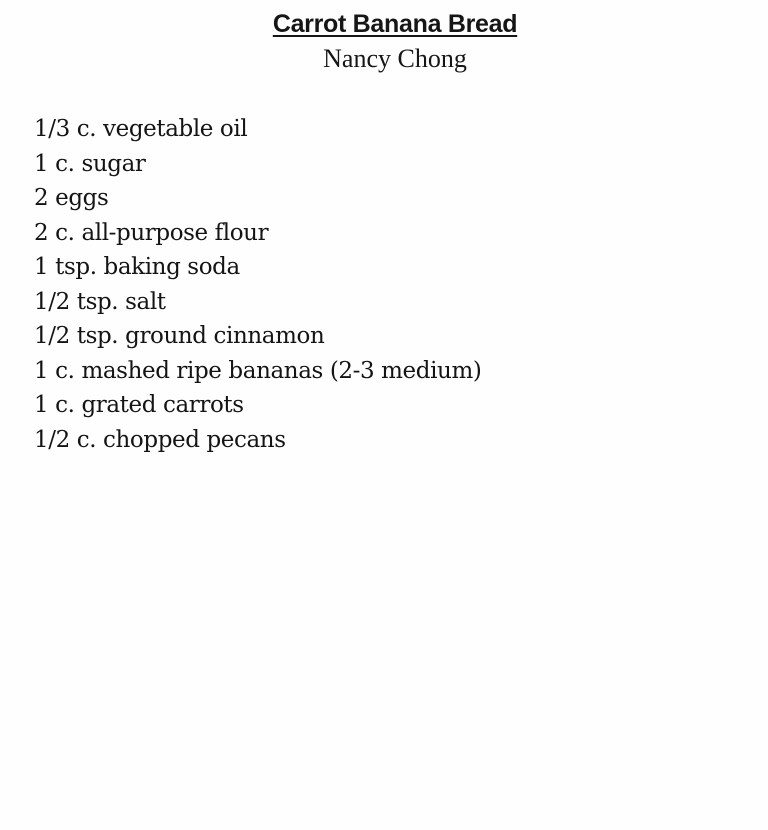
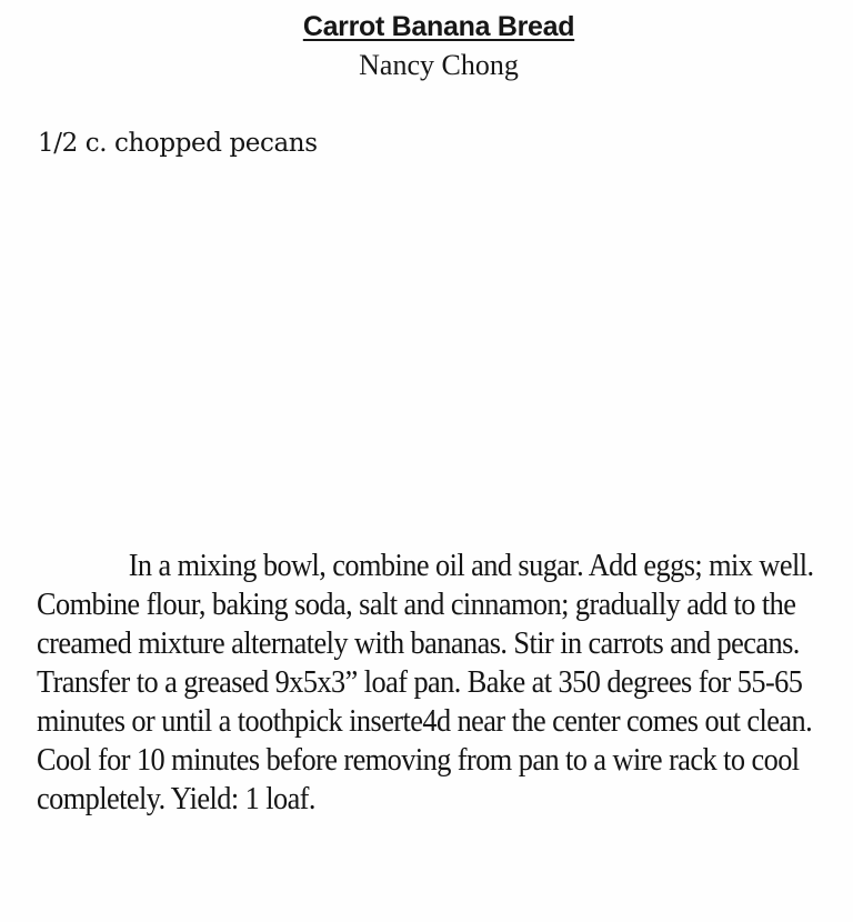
  Carrot Banana Bread
  Nancy Chong
- 1/3 c. vegetable oil
- 1 c. sugar
- 2 eggs
- 2 c. all-purpose flour
- 1 tsp. baking soda
- 1/2 tsp. salt
- 1/2 tsp. ground cinnamon
- 1 c. mashed ripe bananas (2-3 medium)
- 1 c. grated carrots
  1/2 c. chopped pecans
+ In a mixing bowl, combine oil and sugar. Add eggs; mix well. Combine flour, baking soda, salt and cinnamon; gradually add to the creamed mixture alternately with bananas. Stir in carrots and pecans. Transfer to a greased 9x5x3” loaf pan. Bake at 350 degrees for 55-65 minutes or until a toothpick inserte4d near the center comes out clean. Cool for 10 minutes before removing from pan to a wire rack to cool completely. Yield: 1 loaf.
